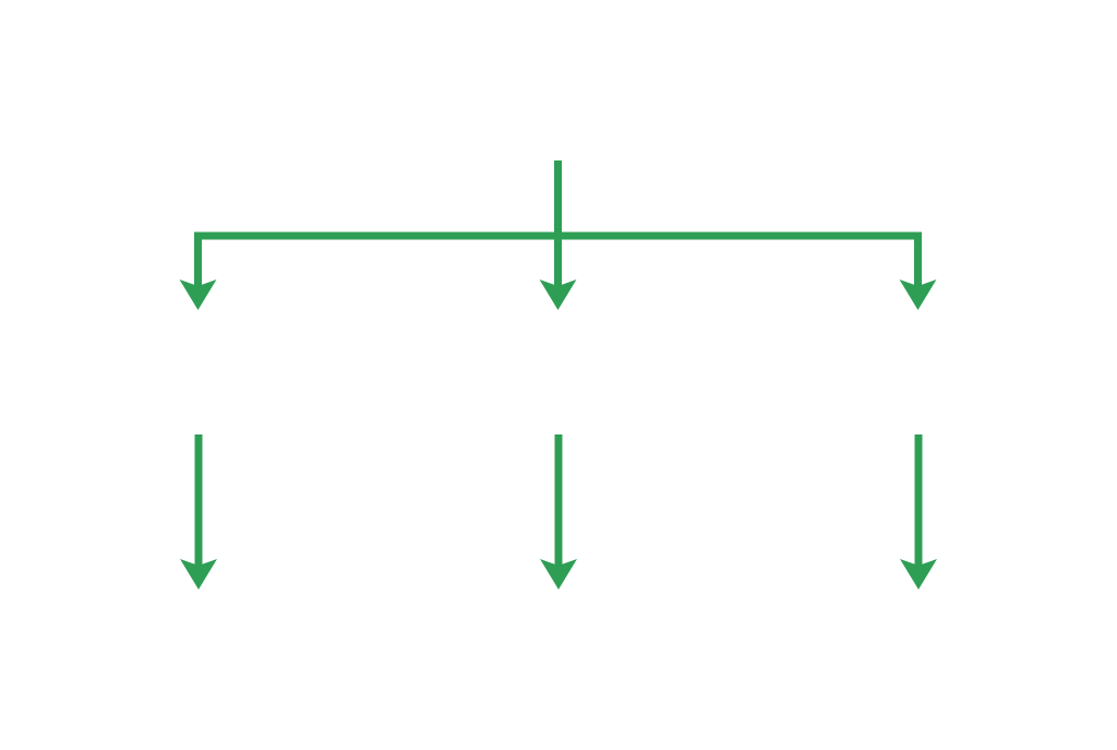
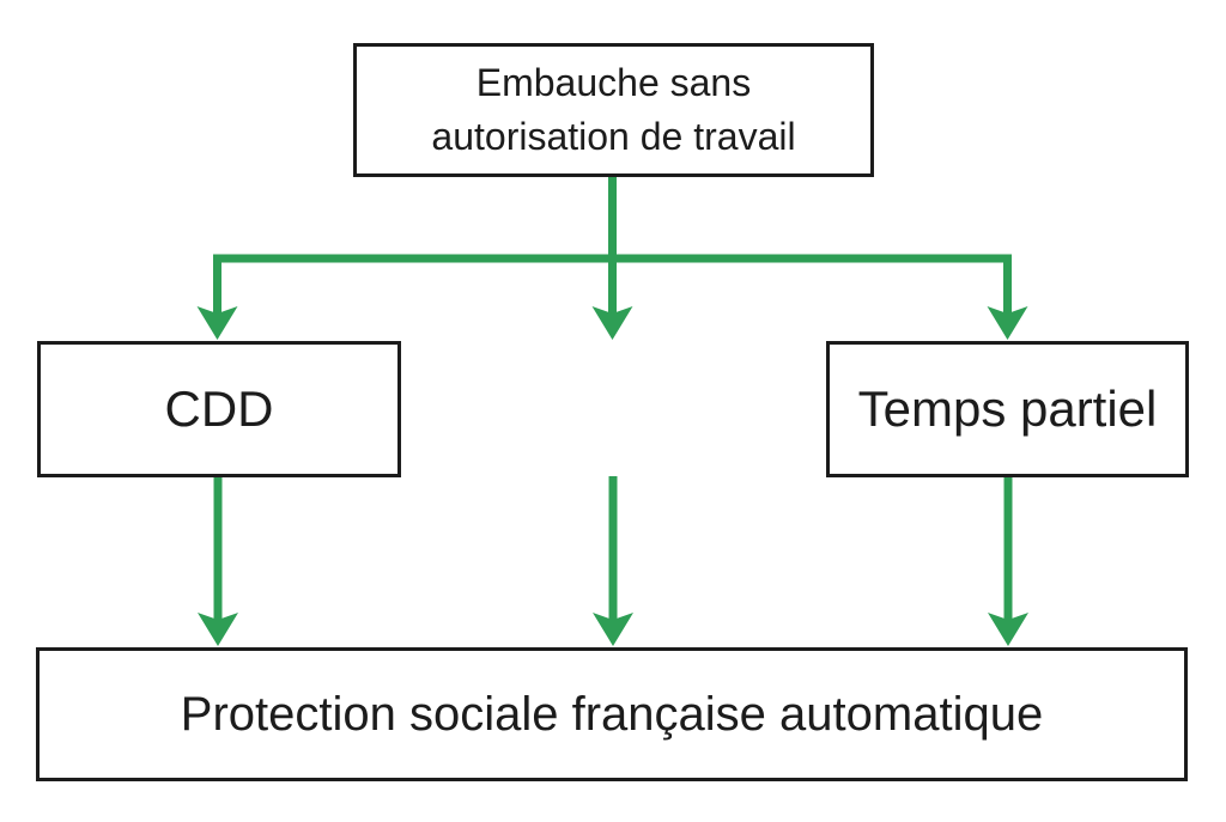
+ Embauche sans
+ autorisation de travail
+ CDD
+ Temps partiel
+ Protection sociale française automatique
